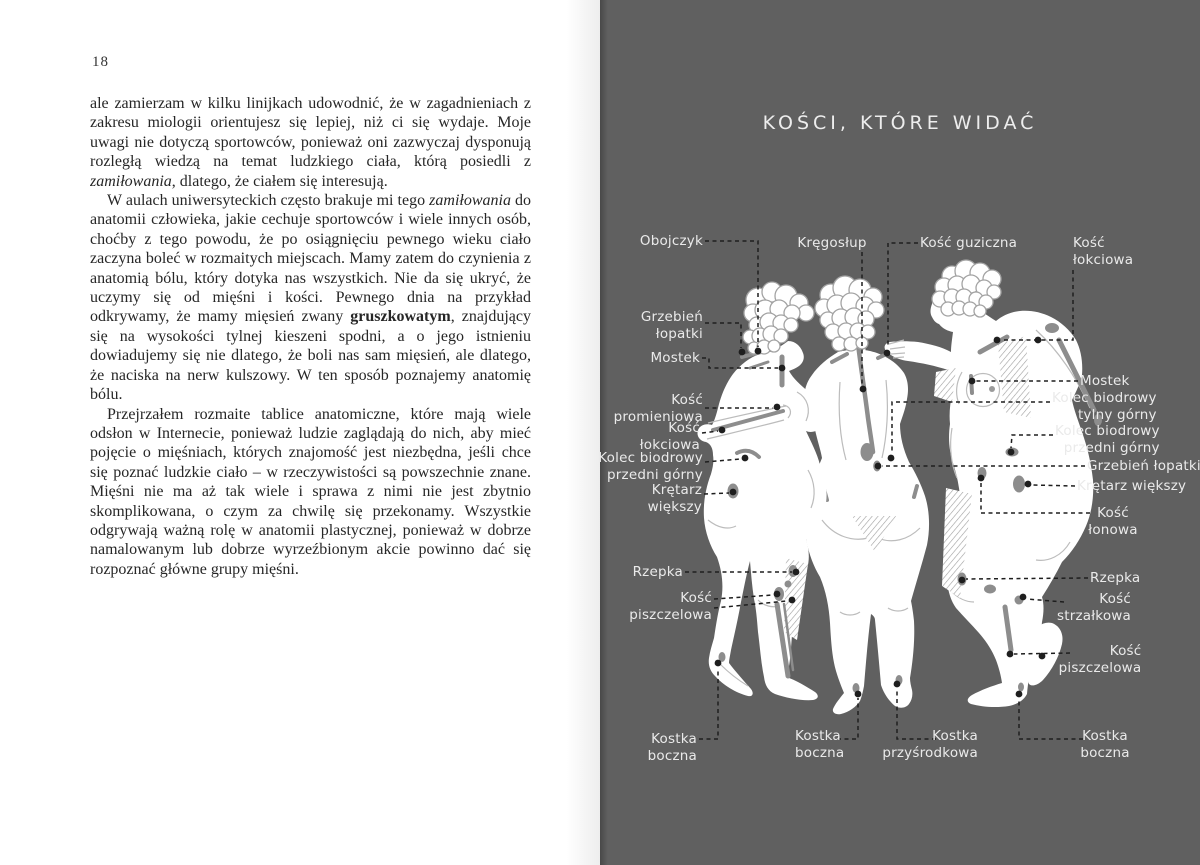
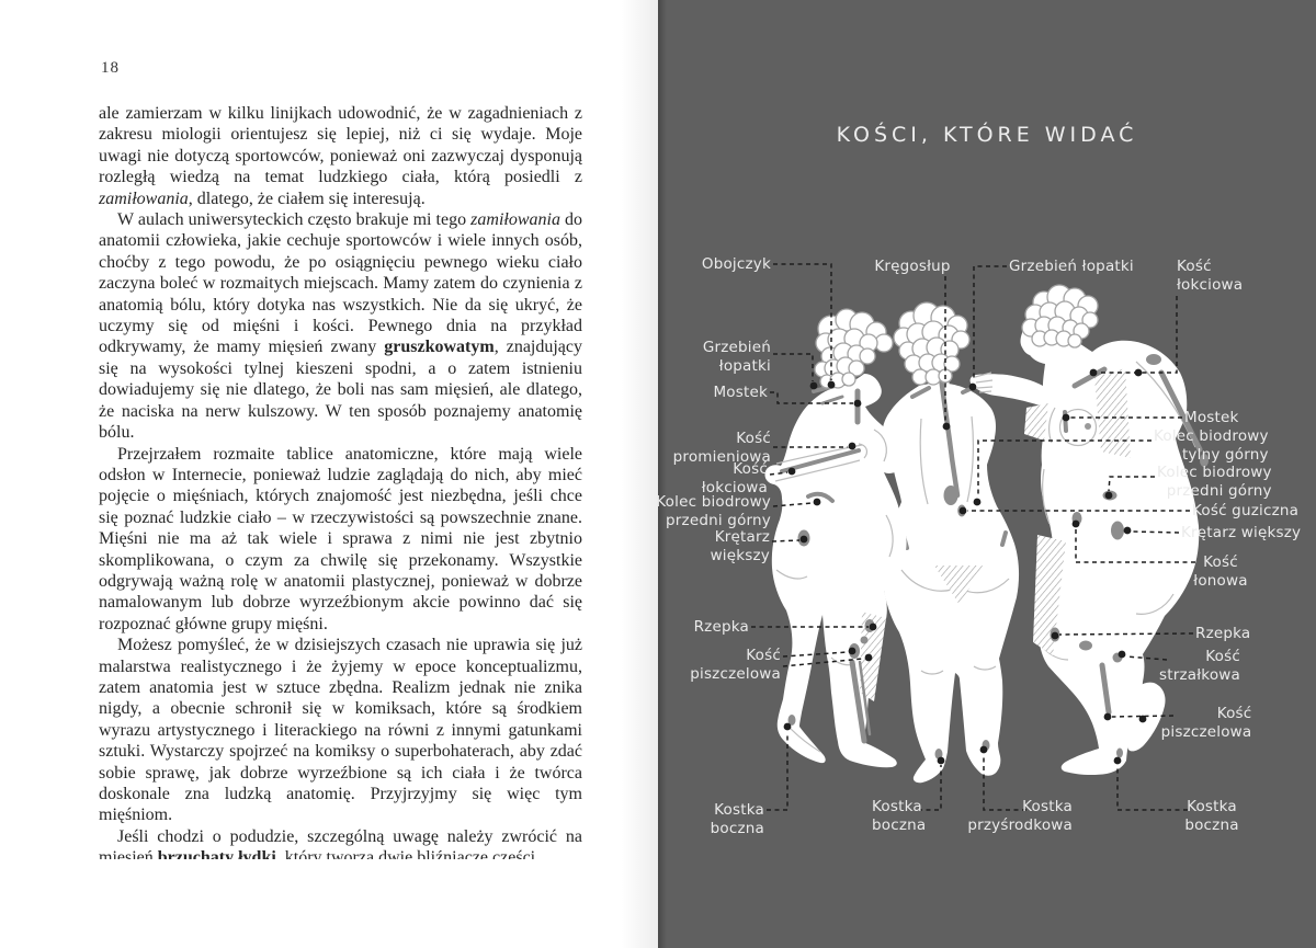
  18
  ale zamierzam w kilku linijkach udowodnić, że w zagadnieniach z zakresu miologii orientujesz się lepiej, niż ci się wydaje. Moje uwagi nie dotyczą sportowców, ponieważ oni zazwyczaj dysponują rozległą wiedzą na temat ludzkiego ciała, którą posiedli z zamiłowania, dlatego, że ciałem się interesują.
- W aulach uniwersyteckich często brakuje mi tego zamiłowania do anatomii człowieka, jakie cechuje sportowców i wiele innych osób, choćby z tego powodu, że po osiągnięciu pewnego wieku ciało zaczyna boleć w rozmaitych miejscach. Mamy zatem do czynienia z anatomią bólu, który dotyka nas wszystkich. Nie da się ukryć, że uczymy się od mięśni i kości. Pewnego dnia na przykład odkrywamy, że mamy mięsień zwany gruszkowatym, znajdujący się na wysokości tylnej kieszeni spodni, a o jego istnieniu dowiadujemy się nie dlatego, że boli nas sam mięsień, ale dlatego, że naciska na nerw kulszowy. W ten sposób poznajemy anatomię bólu.
+ W aulach uniwersyteckich często brakuje mi tego zamiłowania do anatomii człowieka, jakie cechuje sportowców i wiele innych osób, choćby z tego powodu, że po osiągnięciu pewnego wieku ciało zaczyna boleć w rozmaitych miejscach. Mamy zatem do czynienia z anatomią bólu, który dotyka nas wszystkich. Nie da się ukryć, że uczymy się od mięśni i kości. Pewnego dnia na przykład odkrywamy, że mamy mięsień zwany gruszkowatym, znajdujący się na wysokości tylnej kieszeni spodni, a o zatem istnieniu dowiadujemy się nie dlatego, że boli nas sam mięsień, ale dlatego, że naciska na nerw kulszowy. W ten sposób poznajemy anatomię bólu.
  Przejrzałem rozmaite tablice anatomiczne, które mają wiele odsłon w Internecie, ponieważ ludzie zaglądają do nich, aby mieć pojęcie o mięśniach, których znajomość jest niezbędna, jeśli chce się poznać ludzkie ciało – w rzeczywistości są powszechnie znane. Mięśni nie ma aż tak wiele i sprawa z nimi nie jest zbytnio skomplikowana, o czym za chwilę się przekonamy. Wszystkie odgrywają ważną rolę w anatomii plastycznej, ponieważ w dobrze namalowanym lub dobrze wyrzeźbionym akcie powinno dać się rozpoznać główne grupy mięśni.
+ Możesz pomyśleć, że w dzisiejszych czasach nie uprawia się już malarstwa realistycznego i że żyjemy w epoce konceptualizmu, zatem anatomia jest w sztuce zbędna. Realizm jednak nie znika nigdy, a obecnie schronił się w komiksach, które są środkiem wyrazu artystycznego i literackiego na równi z innymi gatunkami sztuki. Wystarczy spojrzeć na komiksy o superbohaterach, aby zdać sobie sprawę, jak dobrze wyrzeźbione są ich ciała i że twórca doskonale zna ludzką anatomię. Przyjrzyjmy się więc tym mięśniom.
+ Jeśli chodzi o podudzie, szczególną uwagę należy zwrócić na mięsień brzuchaty łydki, który tworzą dwie bliźniacze części.
  KOŚCI, KTÓRE WIDAĆ
  Obojczyk
  Grzebień
  łopatki
  Mostek
  Kość
  promieniowa
  Kość
  łokciowa
  Kolec biodrowy
  przedni górny
  Krętarz
  większy
  Rzepka
  Kość
  piszczelowa
  Kostka
  boczna
  Kręgosłup
- Kość guziczna
+ Grzebień łopatki
  Kość
  łokciowa
  Mostek
  Kolec biodrowy
  tylny górny
  Kolec biodrowy
  przedni górny
- Grzebień łopatki
+ Kość guziczna
  Krętarz większy
  Kość
  łonowa
  Rzepka
  Kość
  strzałkowa
  Kość
  piszczelowa
  Kostka
  boczna
  Kostka
  boczna
  Kostka
  przyśrodkowa
